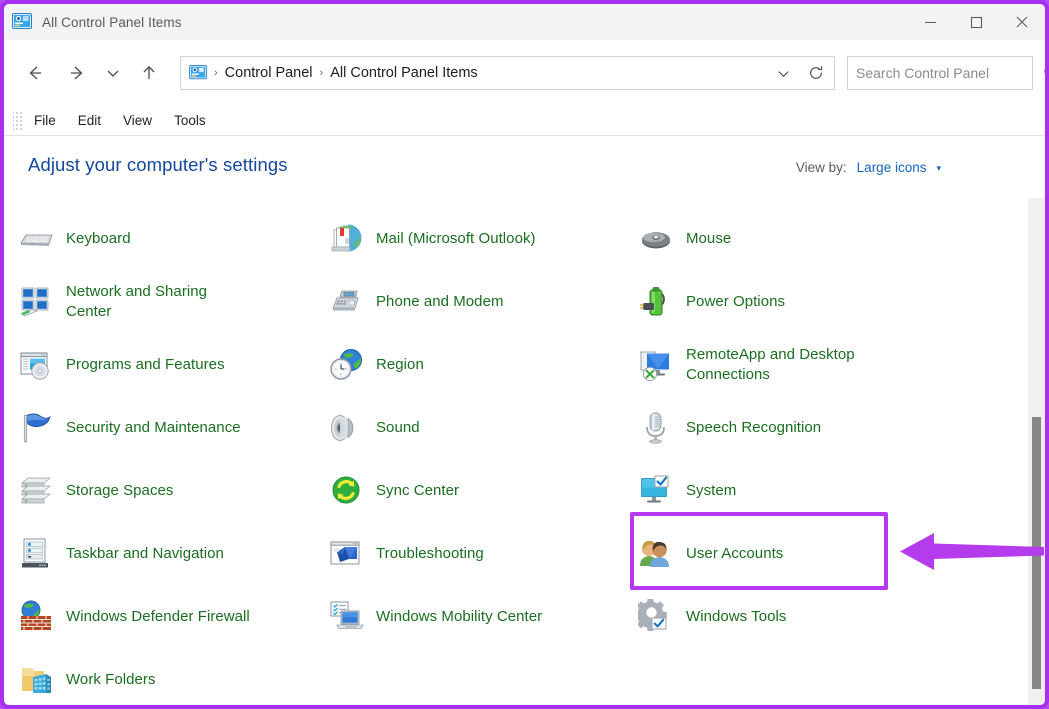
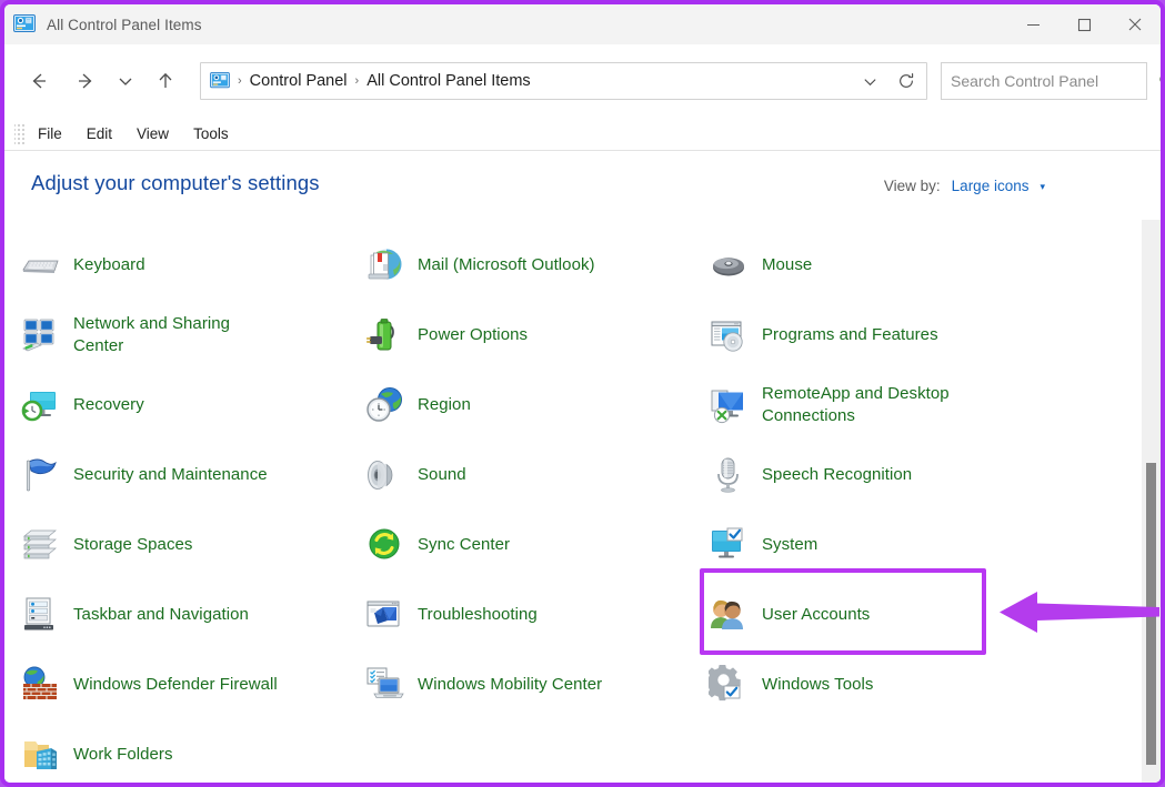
  All Control Panel Items
  ›
  Control Panel
  ›
  All Control Panel Items
  Search Control Panel
  File
  Edit
  View
  Tools
  Adjust your computer's settings
  View by:
  Large icons
  ▾
  Keyboard
  Mail (Microsoft Outlook)
  Mouse
  Network and Sharing Center
- Phone and Modem
  Power Options
  Programs and Features
+ Recovery
  Region
  RemoteApp and Desktop Connections
  Security and Maintenance
  Sound
  Speech Recognition
  Storage Spaces
  Sync Center
  System
  Taskbar and Navigation
  Troubleshooting
  User Accounts
  Windows Defender Firewall
  Windows Mobility Center
  Windows Tools
  Work Folders
